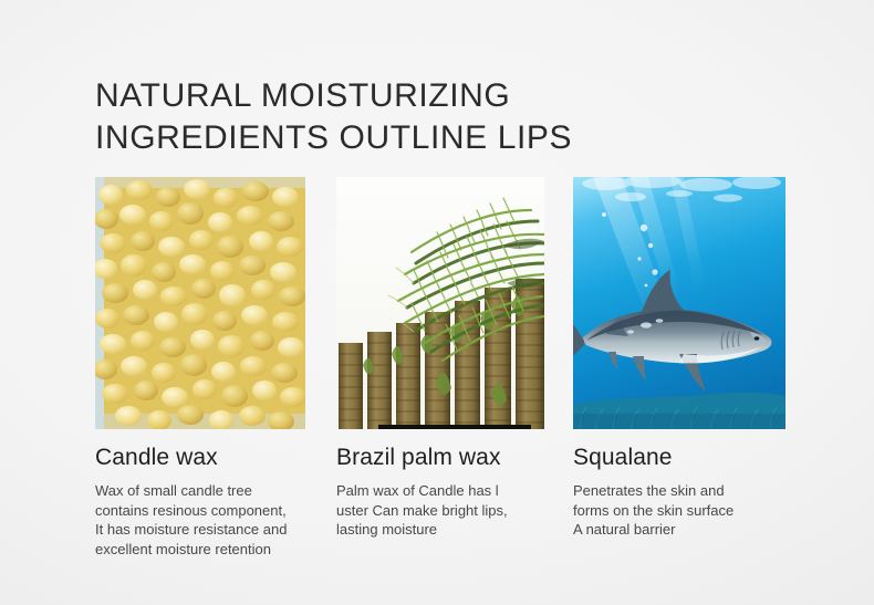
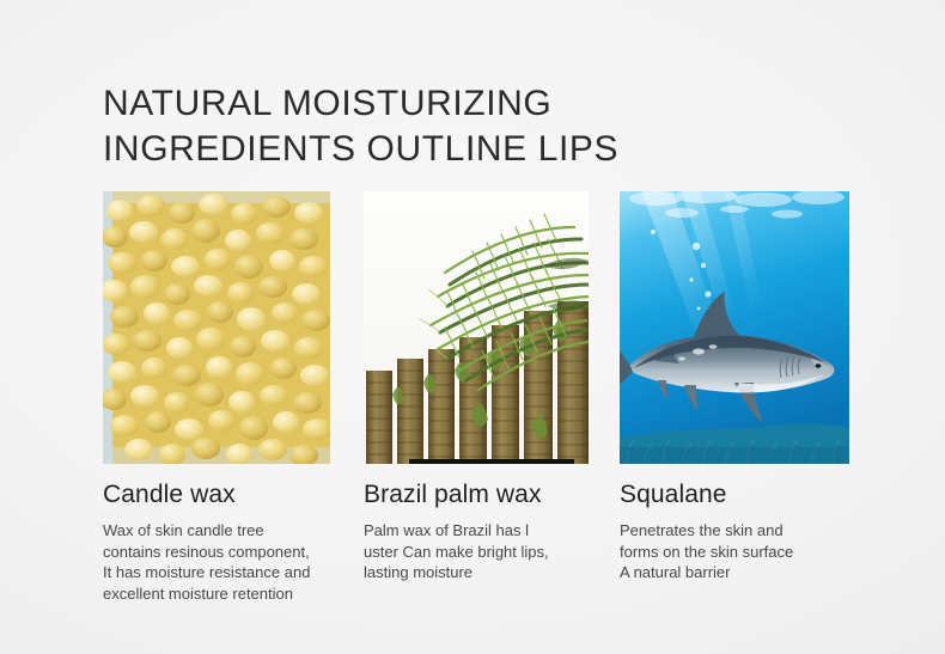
  NATURAL MOISTURIZING
  INGREDIENTS OUTLINE LIPS
  Candle wax
- Wax of small candle tree
+ Wax of skin candle tree
  contains resinous component,
  It has moisture resistance and
  excellent moisture retention
  Brazil palm wax
- Palm wax of Candle has l
+ Palm wax of Brazil has l
  uster Can make bright lips,
  lasting moisture
  Squalane
  Penetrates the skin and
  forms on the skin surface
  A natural barrier
